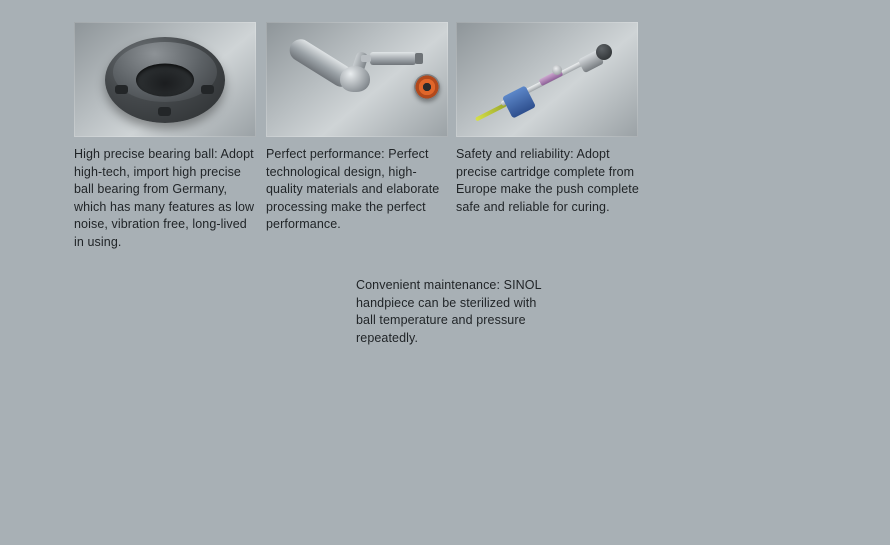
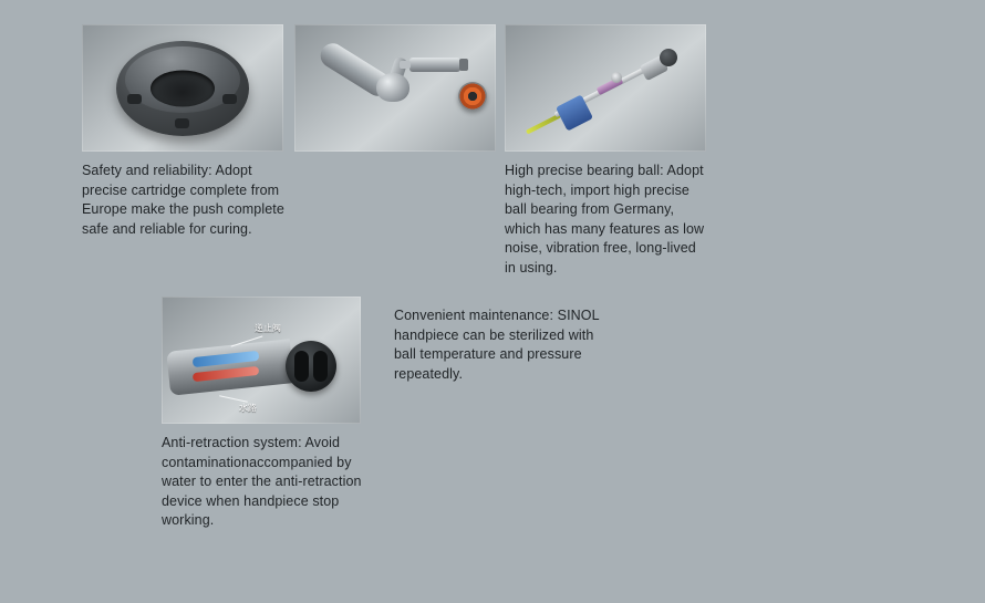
- High precise bearing ball: Adopt high-tech, import high precise ball bearing from Germany, which has many features as low noise, vibration free, long-lived in using.
+ Safety and reliability: Adopt precise cartridge complete from Europe make the push complete safe and reliable for curing.
- Perfect performance: Perfect technological design, high-quality materials and elaborate processing make the perfect performance.
- Safety and reliability: Adopt precise cartridge complete from Europe make the push complete safe and reliable for curing.
+ High precise bearing ball: Adopt high-tech, import high precise ball bearing from Germany, which has many features as low noise, vibration free, long-lived in using.
+ 逆止阀
+ 水路
+ Anti-retraction system: Avoid contaminationaccompanied by water to enter the anti-retraction device when handpiece stop working.
  Convenient maintenance: SINOL handpiece can be sterilized with ball temperature and pressure repeatedly.
